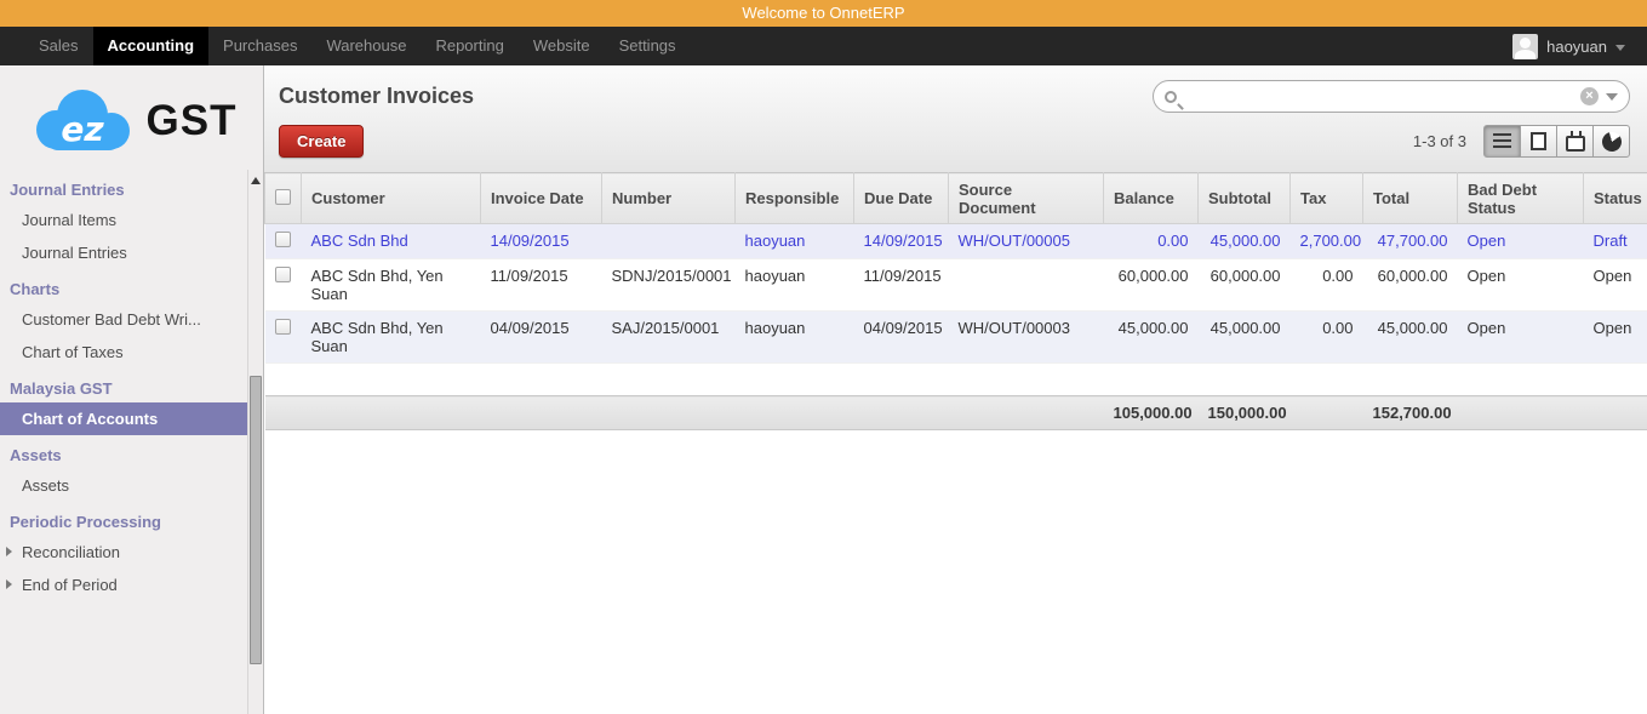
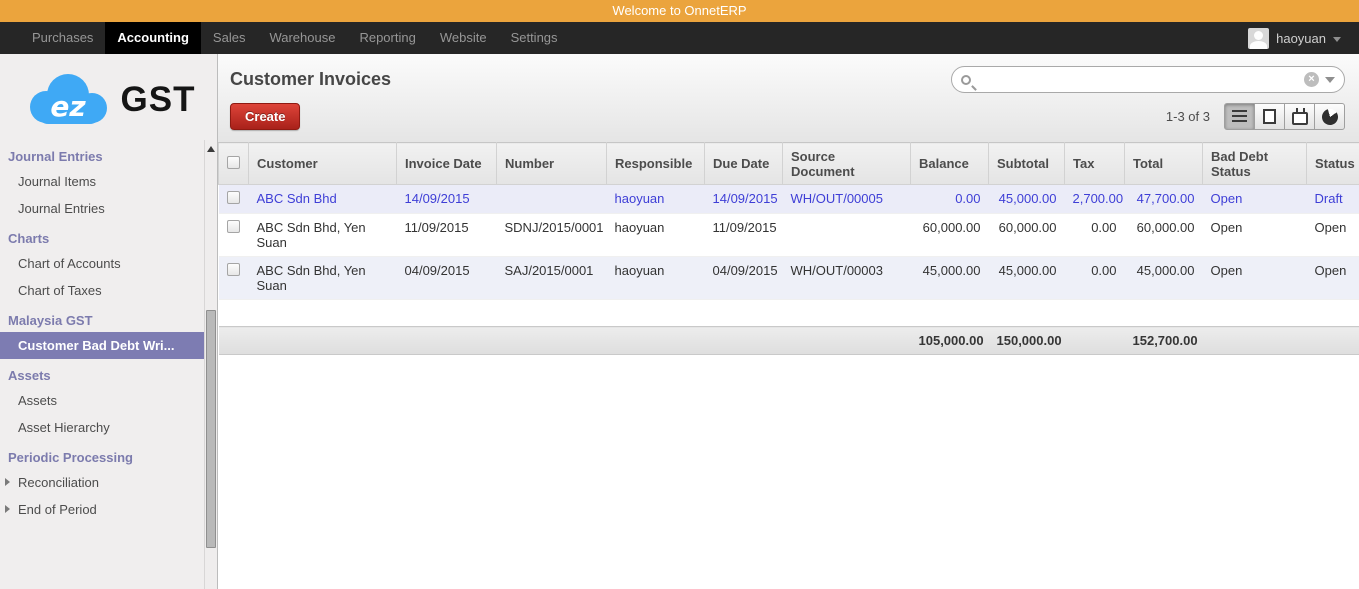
  Welcome to OnnetERP
- Sales
+ Purchases
  Accounting
- Purchases
+ Sales
  Warehouse
  Reporting
  Website
  Settings
  haoyuan
  ez
  GST
  Journal Entries
  Journal Items
  Journal Entries
  Charts
- Customer Bad Debt Wri...
+ Chart of Accounts
  Chart of Taxes
  Malaysia GST
- Chart of Accounts
+ Customer Bad Debt Wri...
  Assets
  Assets
+ Asset Hierarchy
  Periodic Processing
  Reconciliation
  End of Period
  Customer Invoices
  ×
  Create
  1-3 of 3
  	Customer	Invoice Date	Number	Responsible	Due Date	Source Document	Balance	Subtotal	Tax	Total	Bad Debt Status	Status
  	ABC Sdn Bhd	14/09/2015		haoyuan	14/09/2015	WH/OUT/00005	0.00	45,000.00	2,700.00	47,700.00	Open	Draft
  	ABC Sdn Bhd, Yen Suan	11/09/2015	SDNJ/2015/0001	haoyuan	11/09/2015		60,000.00	60,000.00	0.00	60,000.00	Open	Open
  	ABC Sdn Bhd, Yen Suan	04/09/2015	SAJ/2015/0001	haoyuan	04/09/2015	WH/OUT/00003	45,000.00	45,000.00	0.00	45,000.00	Open	Open
  							105,000.00	150,000.00		152,700.00
